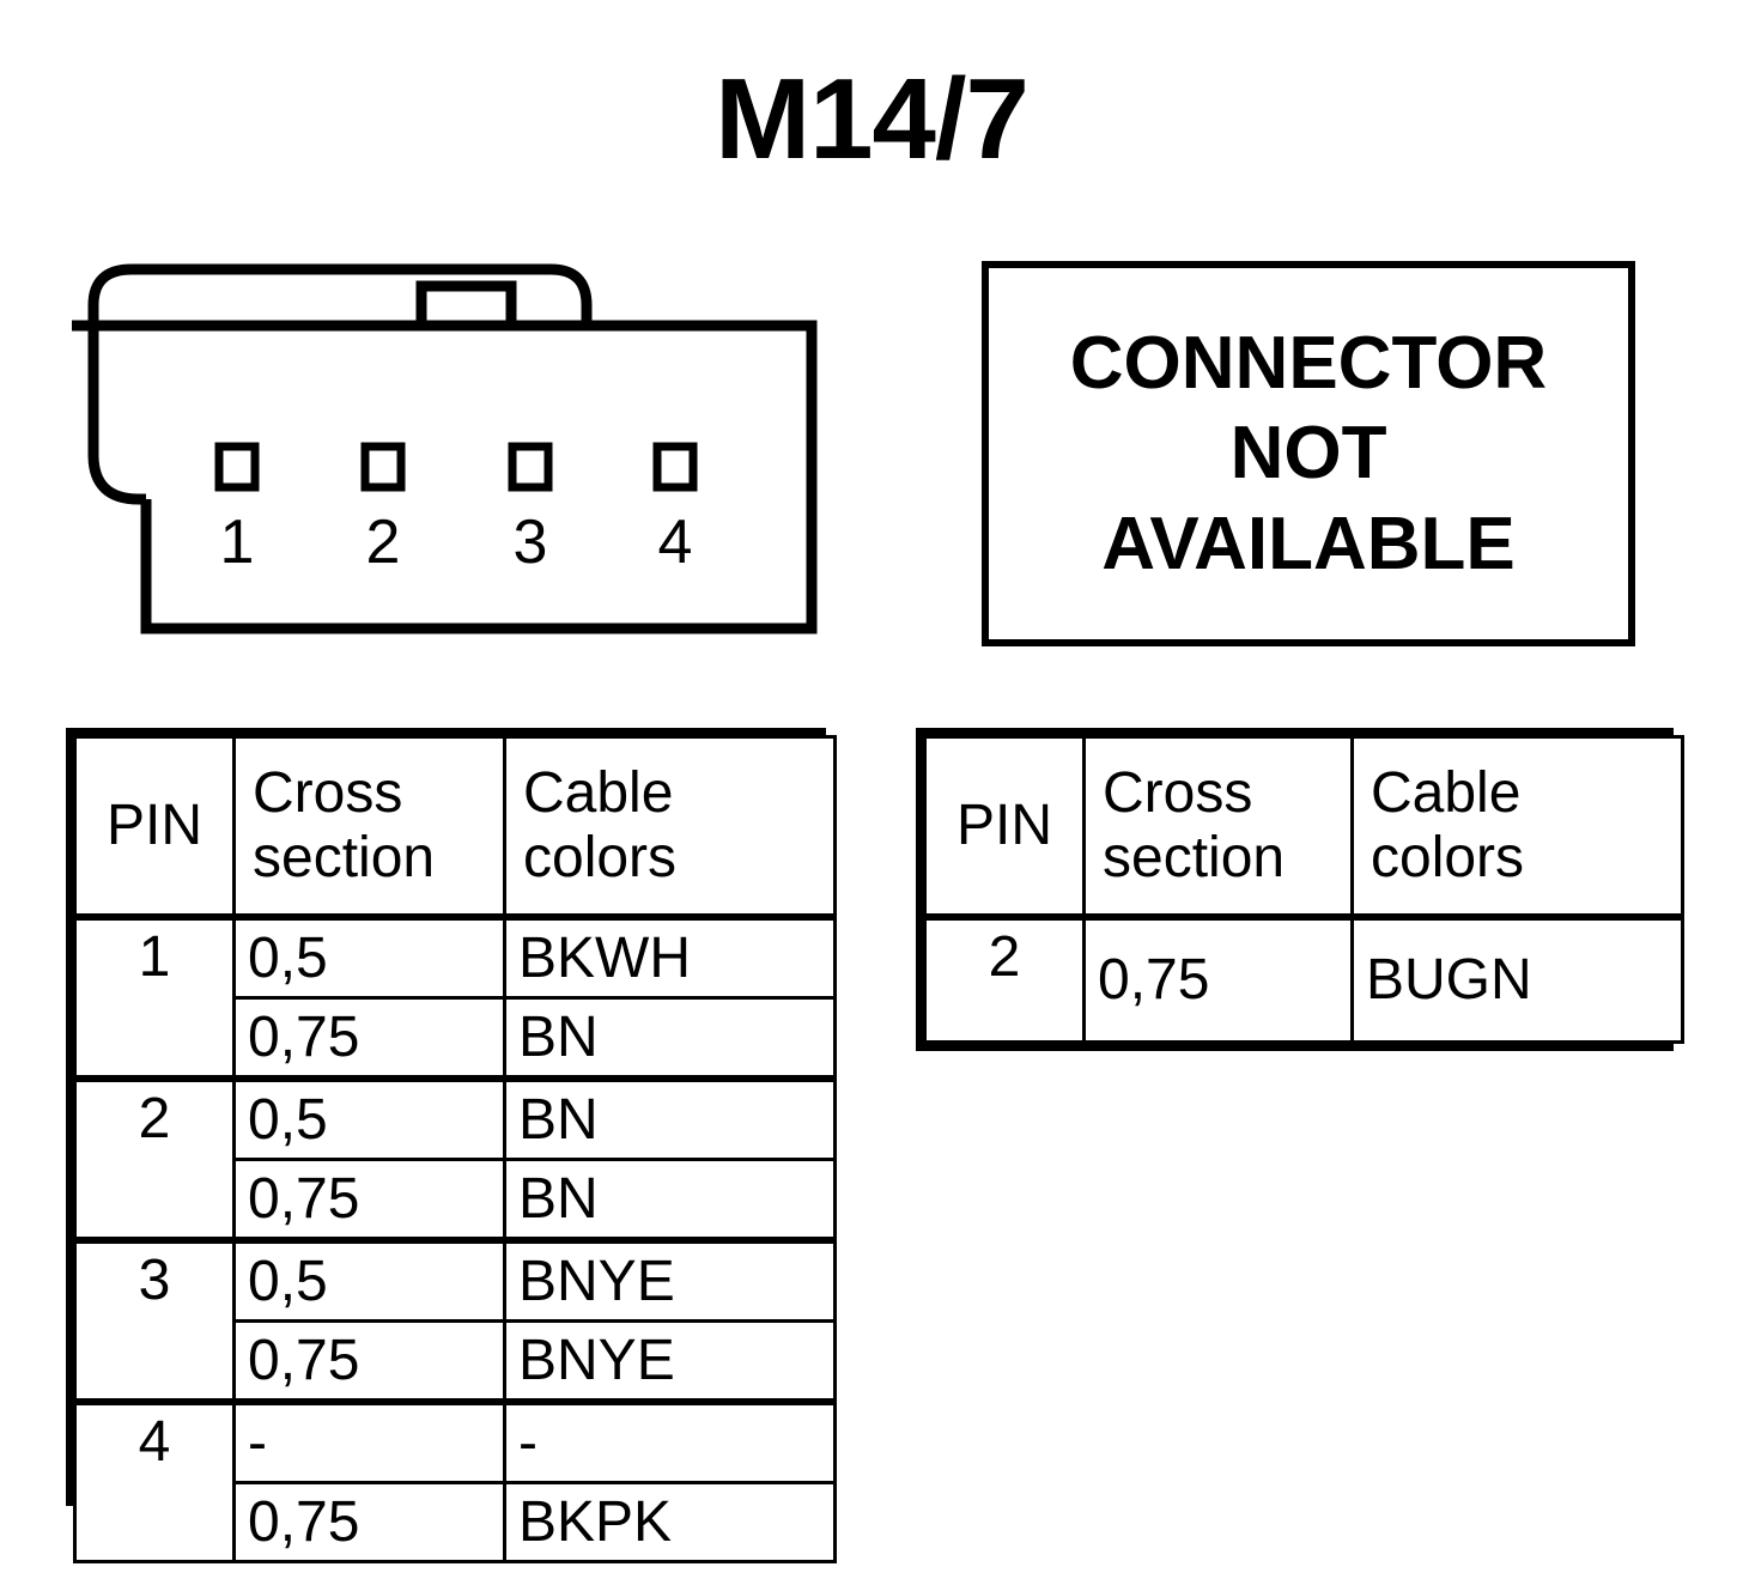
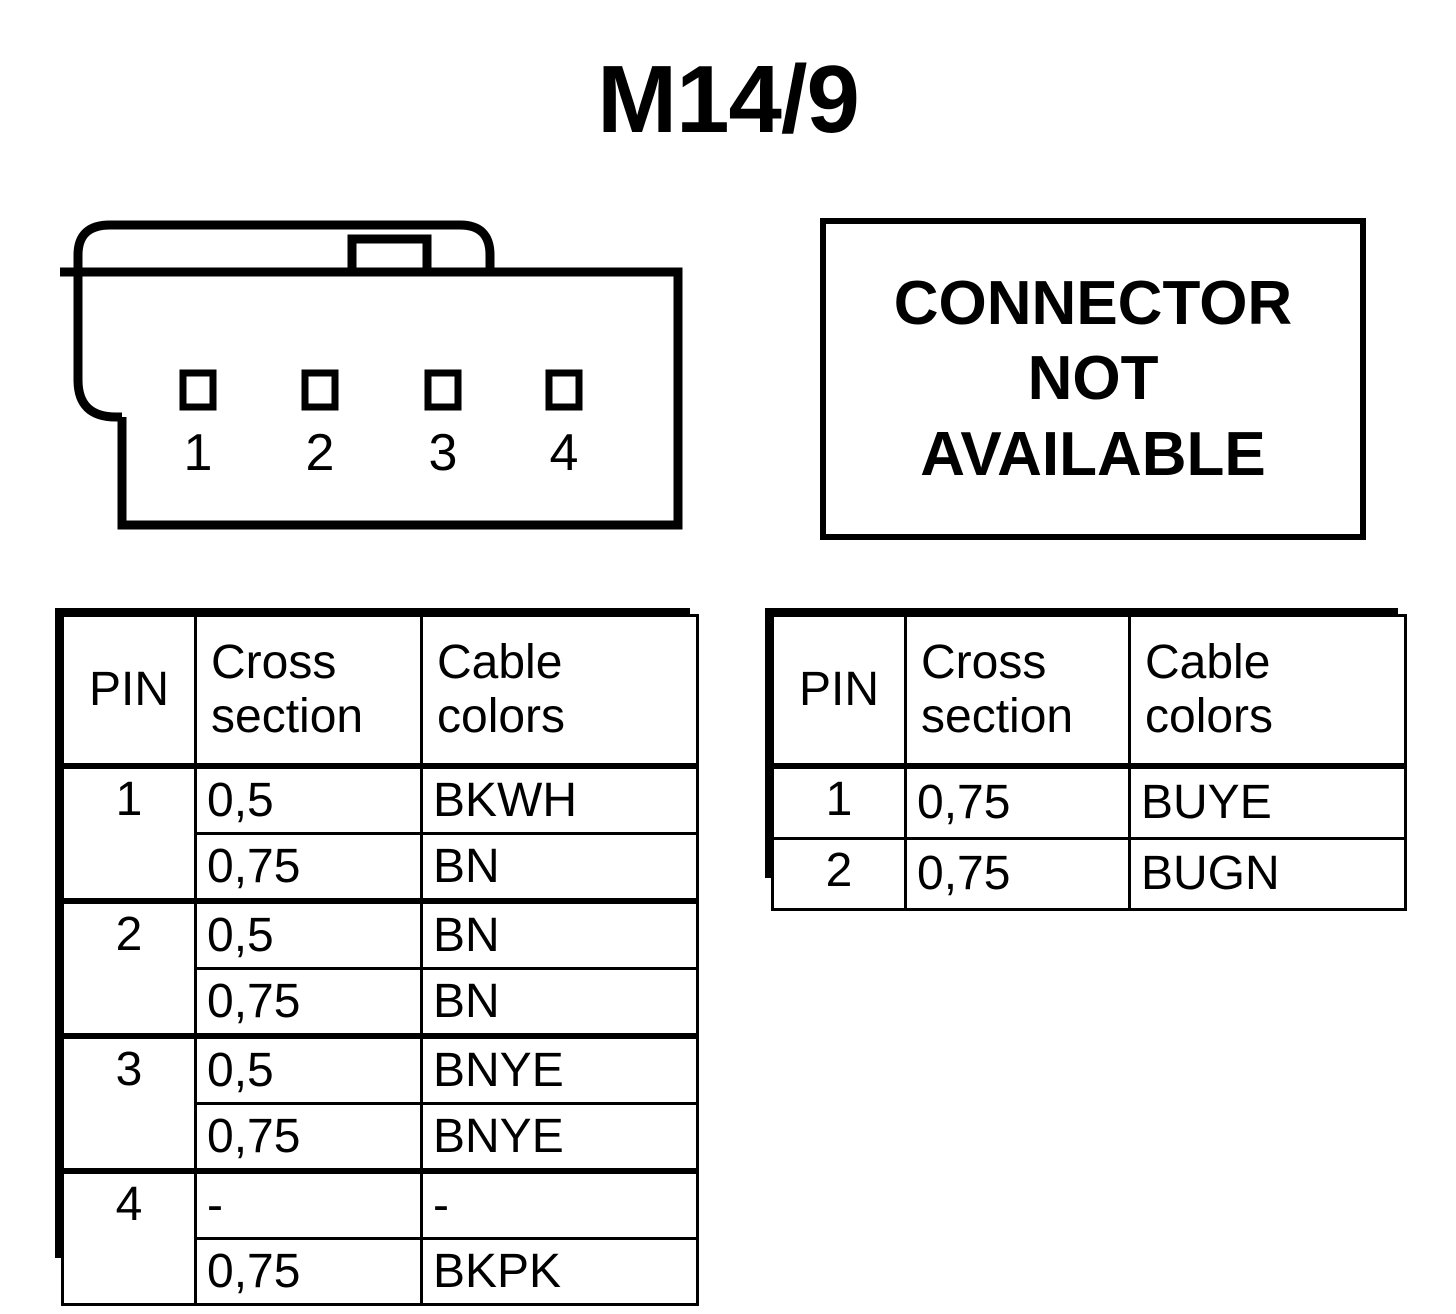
- M14/7
+ M14/9
  1
  2
  3
  4
  CONNECTOR
  NOT
  AVAILABLE
  PIN	Cross section	Cable colors
  1	0,5	BKWH
  0,75	BN
  2	0,5	BN
  0,75	BN
  3	0,5	BNYE
  0,75	BNYE
  4	-	-
  0,75	BKPK
  PIN	Cross section	Cable colors
+ 1	0,75	BUYE
  2	0,75	BUGN
